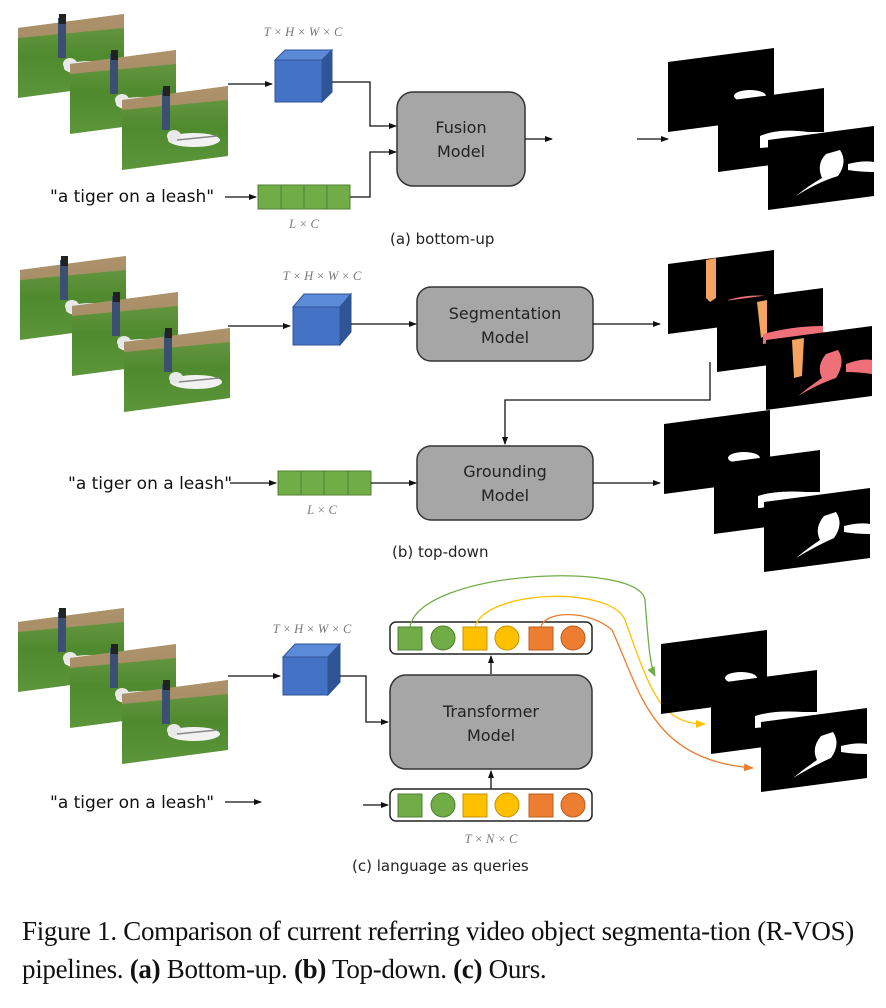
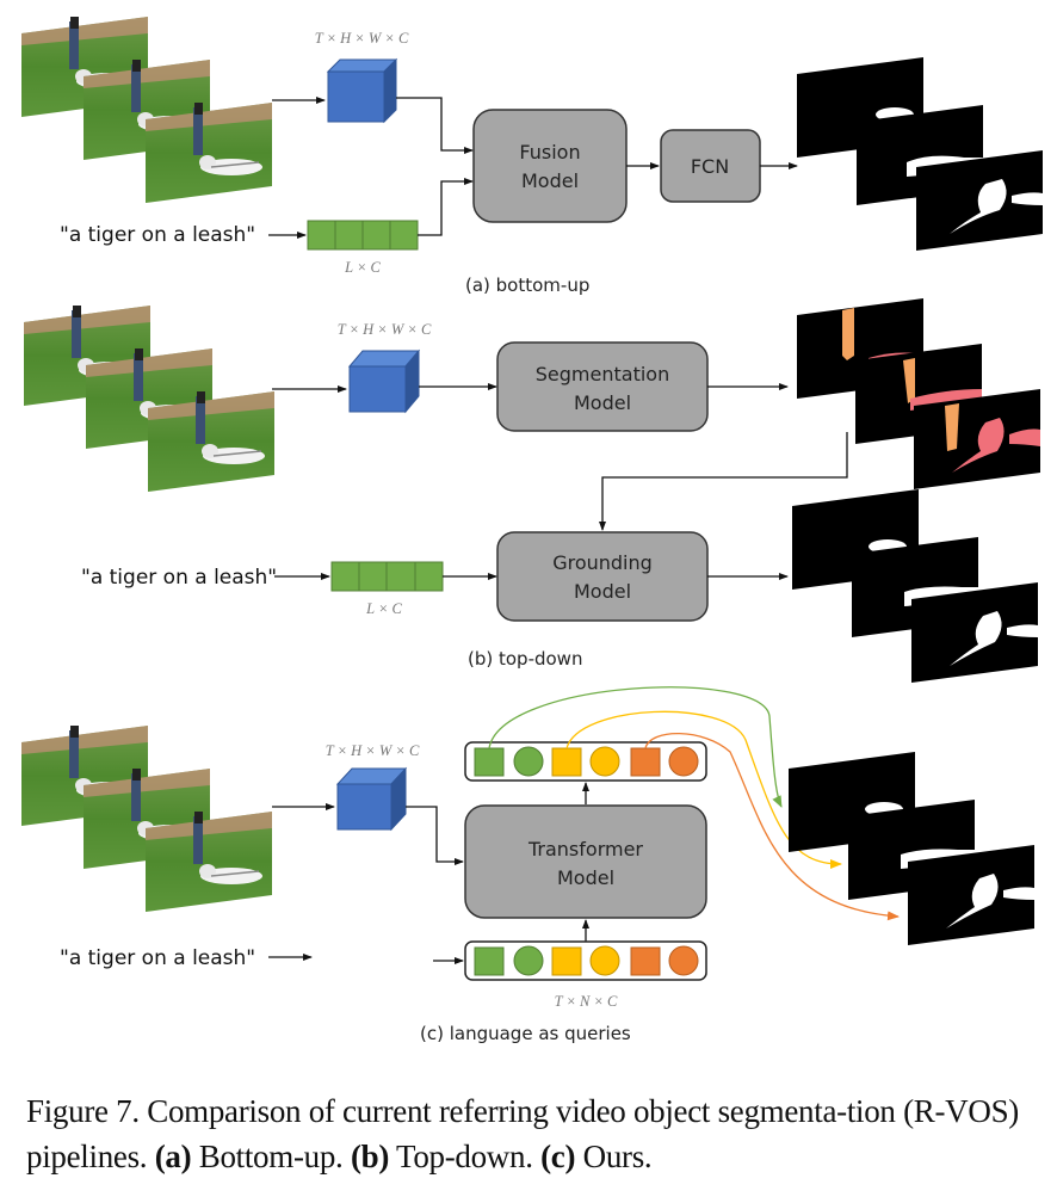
  T × H × W × C
  "a tiger on a leash"
  L × C
  Fusion
  Model
+ FCN
  (a) bottom-up
  T × H × W × C
  Segmentation
  Model
  "a tiger on a leash"
  L × C
  Grounding
  Model
  (b) top-down
  T × H × W × C
  Transformer
  Model
  "a tiger on a leash"
  T × N × C
  (c) language as queries
- Figure 1. Comparison of current referring video object segmenta-tion (R-VOS) pipelines. (a) Bottom-up. (b) Top-down. (c) Ours.
+ Figure 7. Comparison of current referring video object segmenta-tion (R-VOS) pipelines. (a) Bottom-up. (b) Top-down. (c) Ours.
